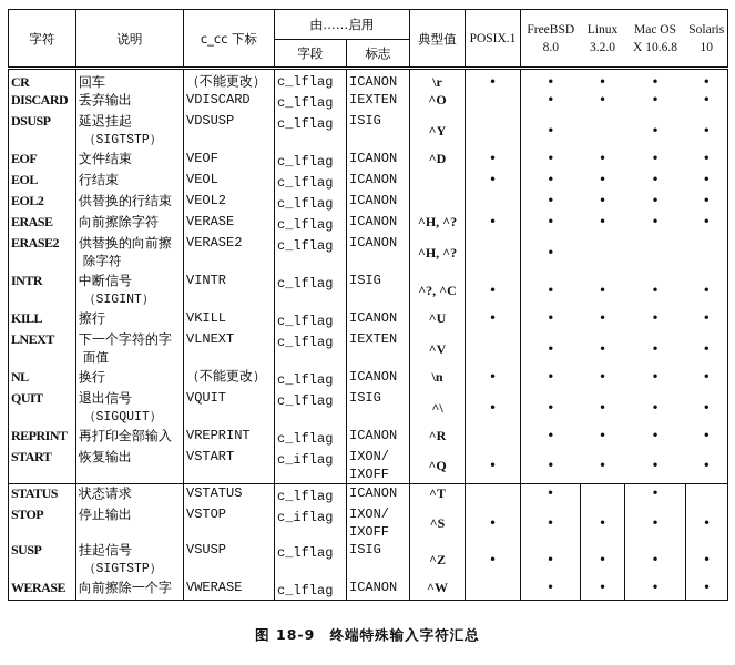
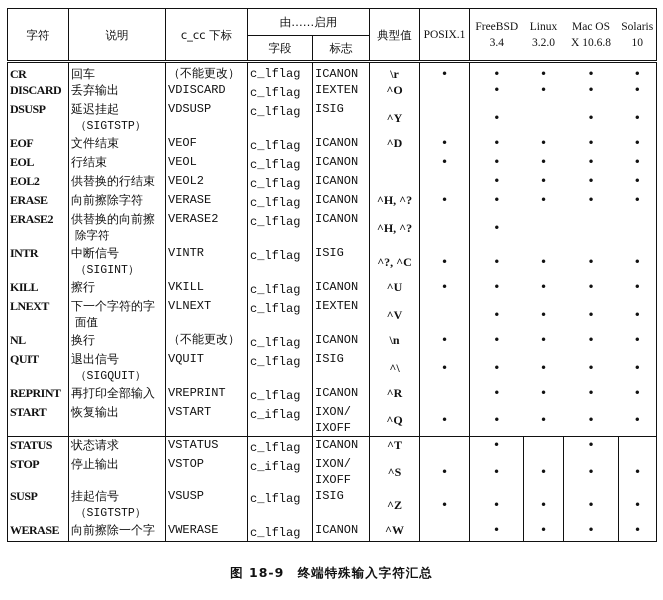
- 字符	说明	c_cc 下标	由……启用	典型值	POSIX.1	FreeBSD8.0	Linux3.2.0	Mac OSX 10.6.8	Solaris10
+ 字符	说明	c_cc 下标	由……启用	典型值	POSIX.1	FreeBSD3.4	Linux3.2.0	Mac OSX 10.6.8	Solaris10
  字段	标志
  CR	回车	（不能更改）	c_lflag	ICANON	\r	•	•	•	•	•
  DISCARD	丢弃输出	VDISCARD	c_lflag	IEXTEN	^O		•	•	•	•
  DSUSP	延迟挂起（SIGTSTP）	VDSUSP	c_lflag	ISIG	^Y		•		•	•
  EOF	文件结束	VEOF	c_lflag	ICANON	^D	•	•	•	•	•
  EOL	行结束	VEOL	c_lflag	ICANON		•	•	•	•	•
  EOL2	供替换的行结束	VEOL2	c_lflag	ICANON			•	•	•	•
  ERASE	向前擦除字符	VERASE	c_lflag	ICANON	^H, ^?	•	•	•	•	•
  ERASE2	供替换的向前擦除字符	VERASE2	c_lflag	ICANON	^H, ^?		•
  INTR	中断信号（SIGINT）	VINTR	c_lflag	ISIG	^?, ^C	•	•	•	•	•
  KILL	擦行	VKILL	c_lflag	ICANON	^U	•	•	•	•	•
  LNEXT	下一个字符的字面值	VLNEXT	c_lflag	IEXTEN	^V		•	•	•	•
  NL	换行	（不能更改）	c_lflag	ICANON	\n	•	•	•	•	•
  QUIT	退出信号（SIGQUIT）	VQUIT	c_lflag	ISIG	^\	•	•	•	•	•
  REPRINT	再打印全部输入	VREPRINT	c_lflag	ICANON	^R		•	•	•	•
  START	恢复输出	VSTART	c_iflag	IXON/IXOFF	^Q	•	•	•	•	•
  STATUS	状态请求	VSTATUS	c_lflag	ICANON	^T		•		•
  STOP	停止输出	VSTOP	c_iflag	IXON/IXOFF	^S	•	•	•	•	•
  SUSP	挂起信号（SIGTSTP）	VSUSP	c_lflag	ISIG	^Z	•	•	•	•	•
  WERASE	向前擦除一个字	VWERASE	c_lflag	ICANON	^W		•	•	•	•
  图 18-9 终端特殊输入字符汇总
